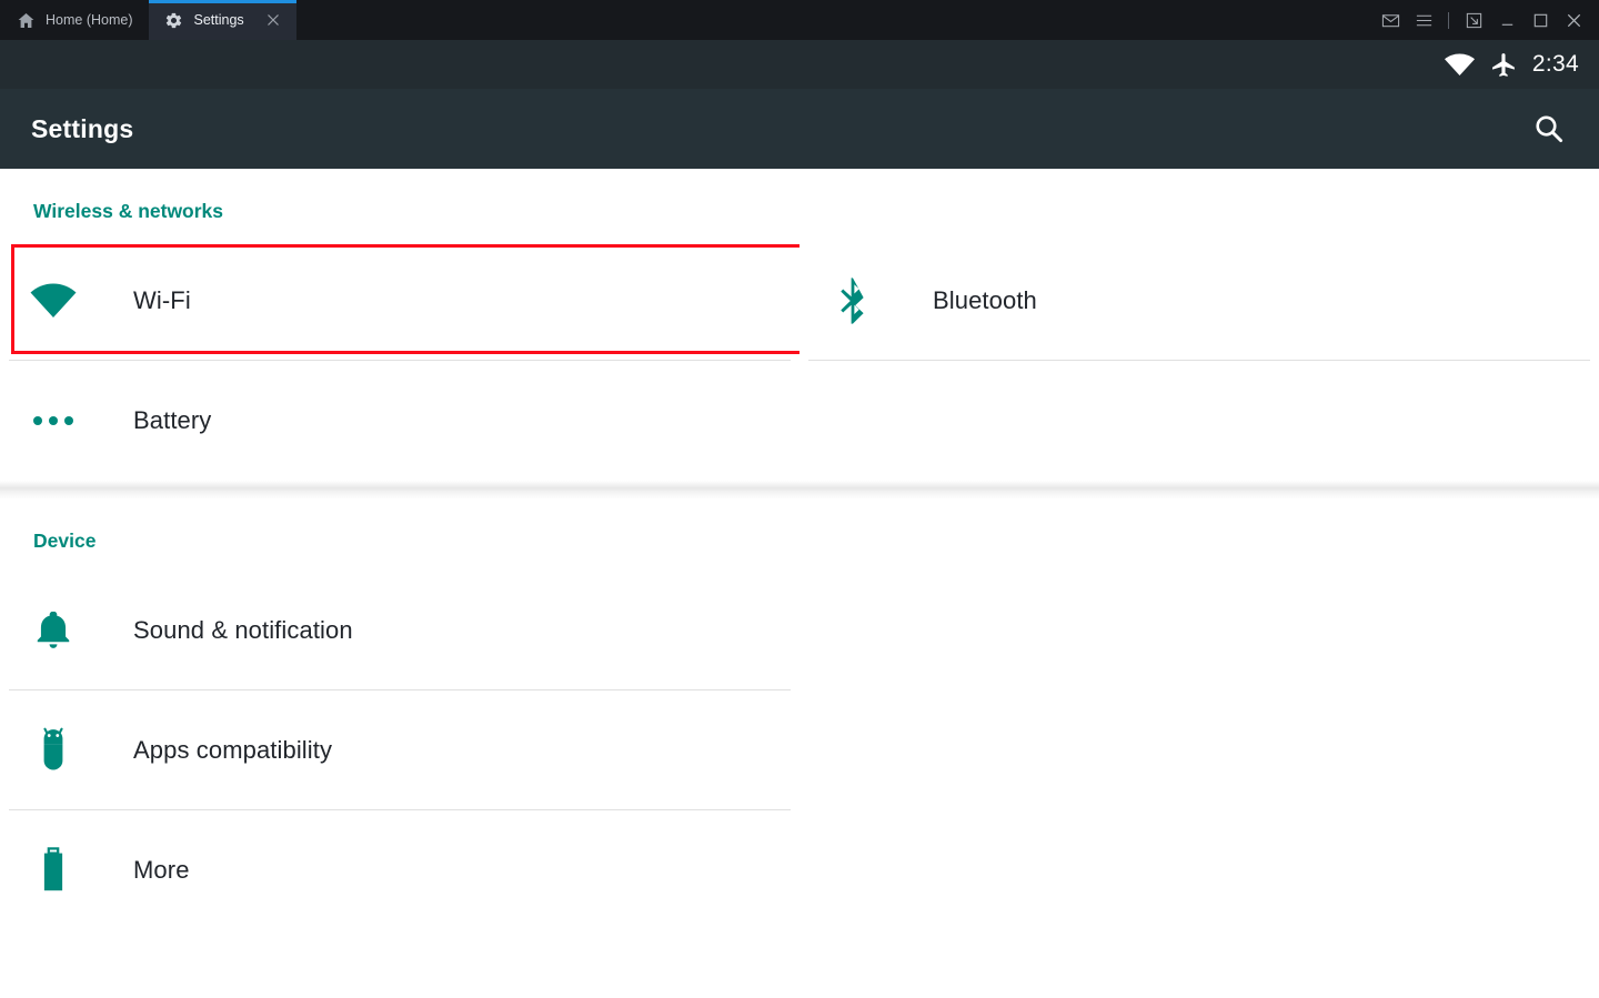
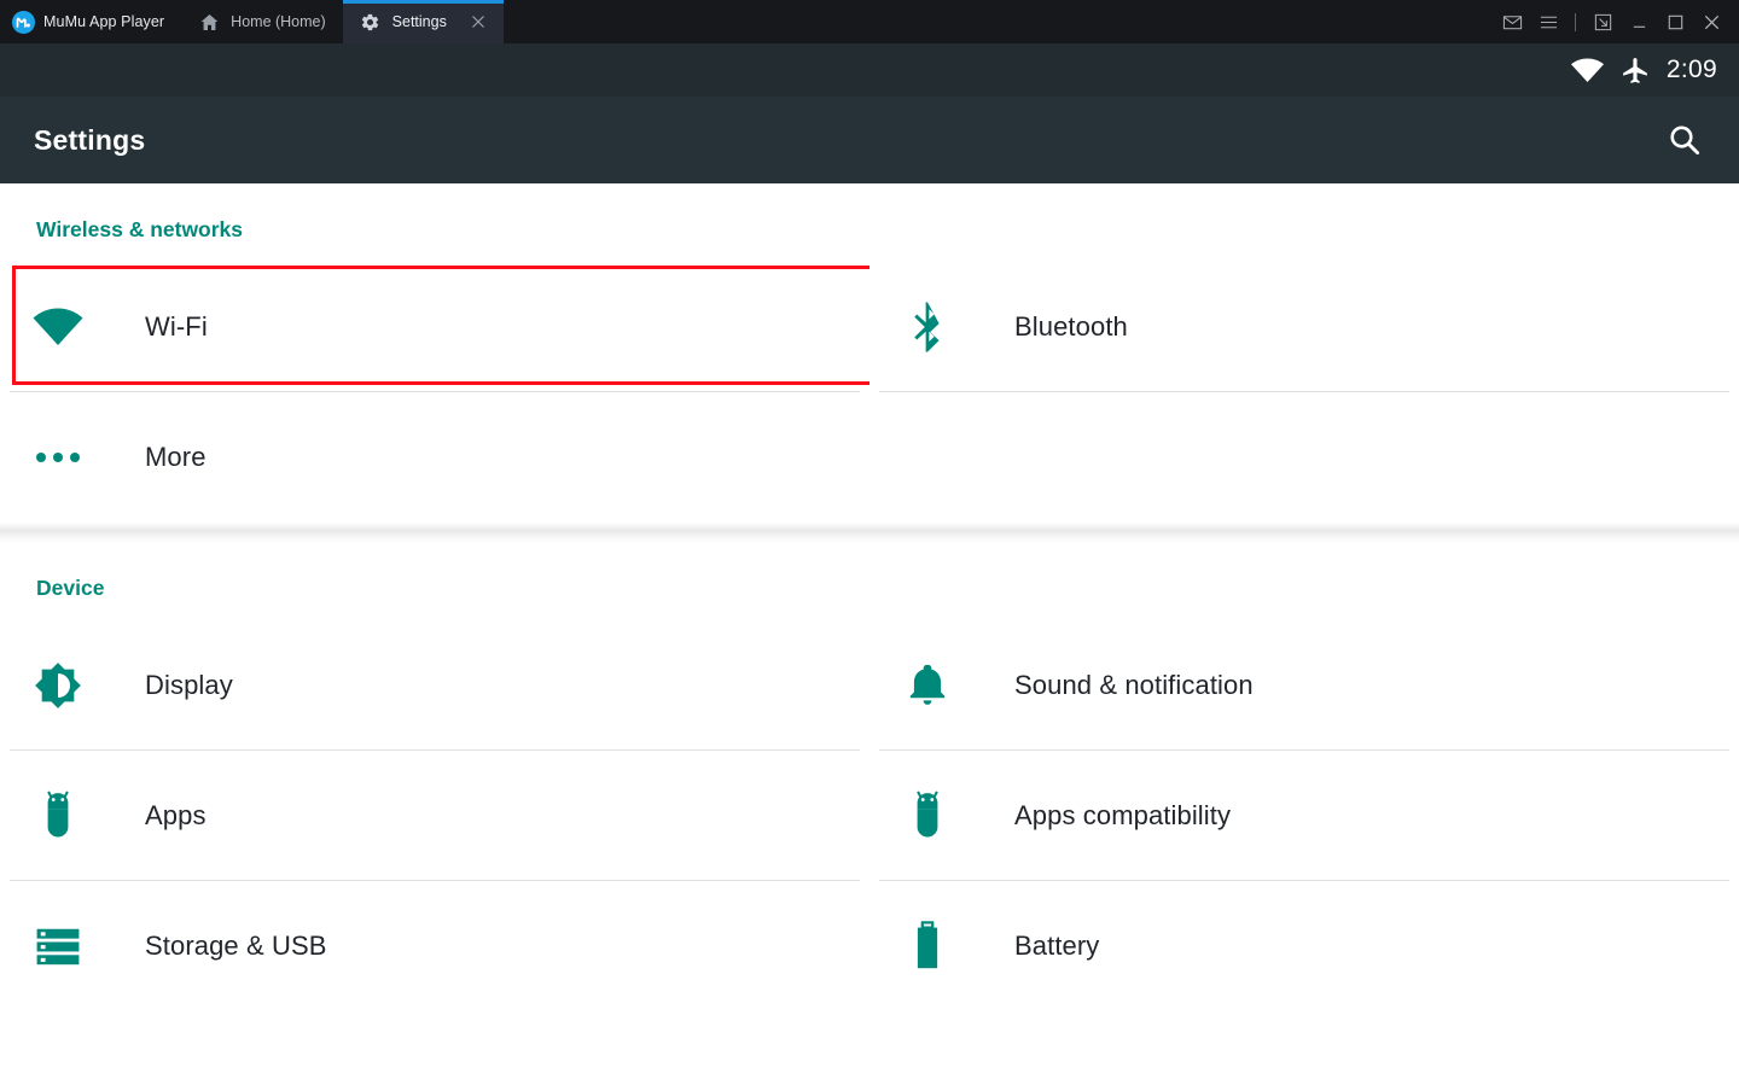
+ MuMu App Player
  Home (Home)
  Settings
- 2:34
+ 2:09
  Settings
  Wireless & networks
  Wi-Fi
- Battery
+ More
  Bluetooth
  Device
+ Display
+ Apps
+ Storage & USB
  Sound & notification
  Apps compatibility
- More
+ Battery
